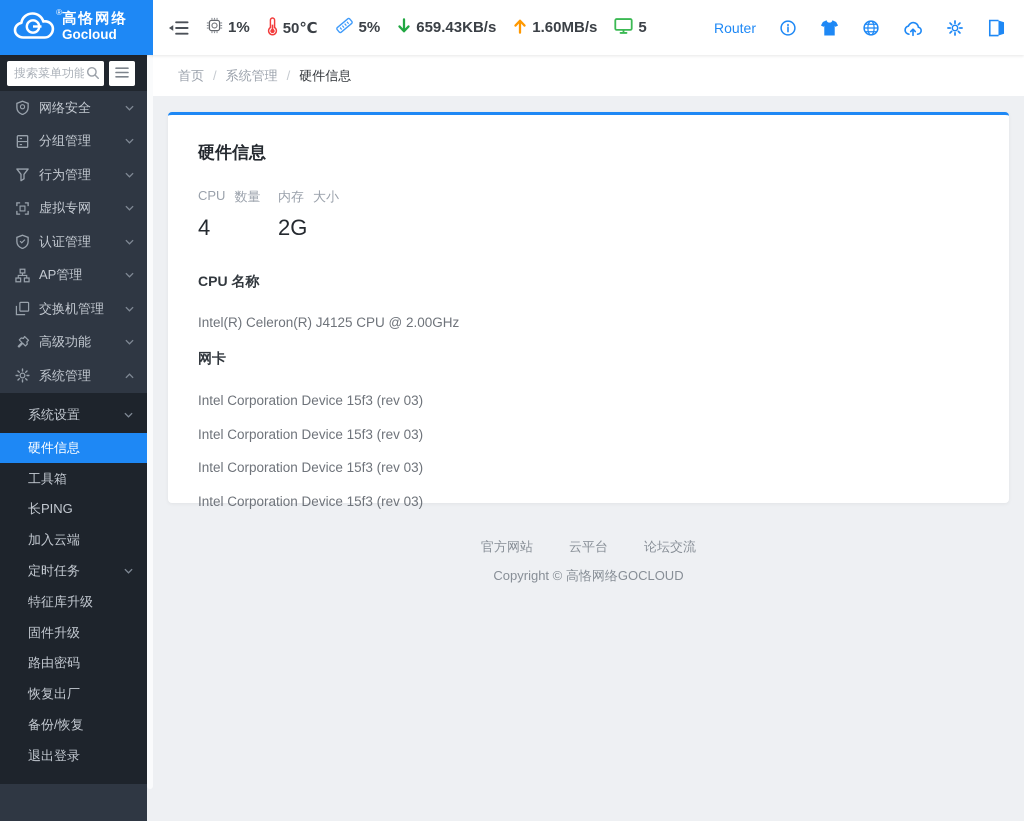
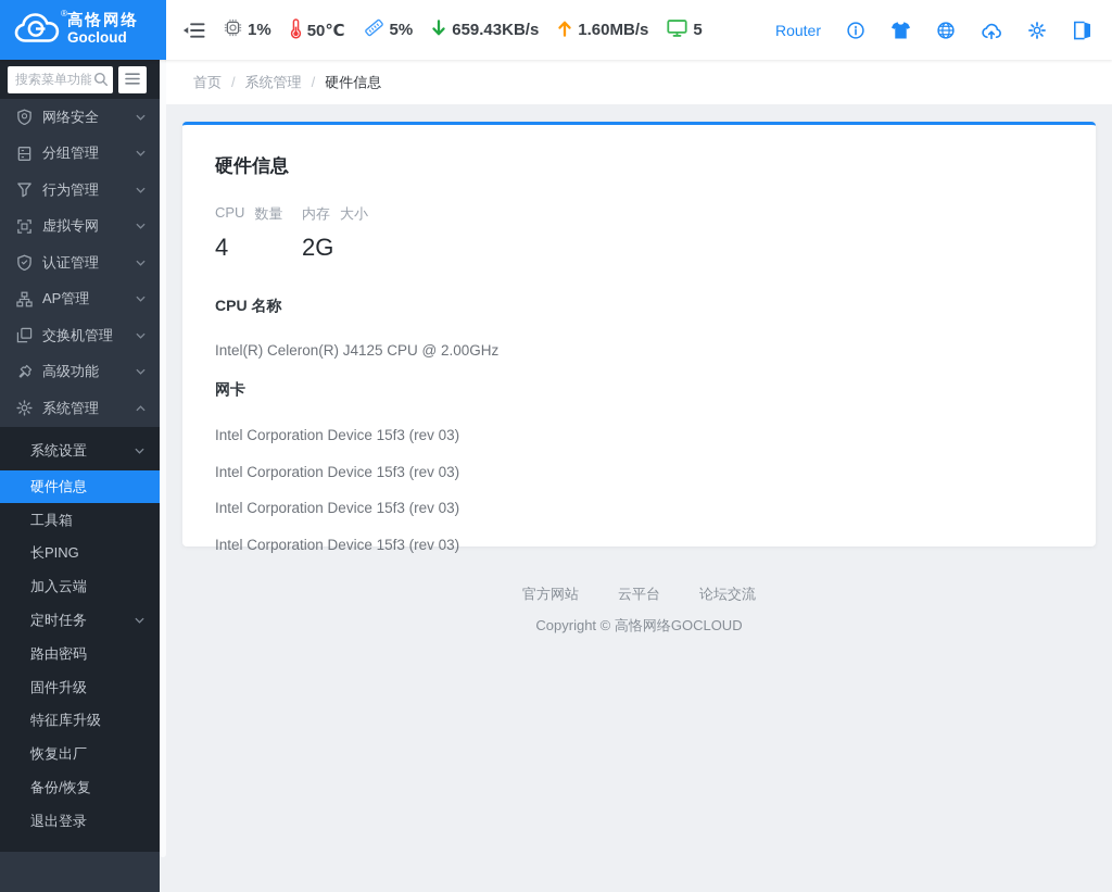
  ®
  高恪网络
  Gocloud
  1%
  50℃
  5%
  659.43KB/s
  1.60MB/s
  5
  Router
  搜索菜单功能
  网络安全
  分组管理
  行为管理
  虚拟专网
  认证管理
  AP管理
  交换机管理
  高级功能
  系统管理
  系统设置
  硬件信息
  工具箱
  长PING
  加入云端
  定时任务
- 特征库升级
+ 路由密码
  固件升级
- 路由密码
+ 特征库升级
  恢复出厂
  备份/恢复
  退出登录
  首页
  /
  系统管理
  /
  硬件信息
  硬件信息
  CPU
  数量
  4
  内存
  大小
  2G
  CPU 名称
  Intel(R) Celeron(R) J4125 CPU @ 2.00GHz
  网卡
  Intel Corporation Device 15f3 (rev 03)
  Intel Corporation Device 15f3 (rev 03)
  Intel Corporation Device 15f3 (rev 03)
  Intel Corporation Device 15f3 (rev 03)
  官方网站
  云平台
  论坛交流
  Copyright © 高恪网络GOCLOUD
